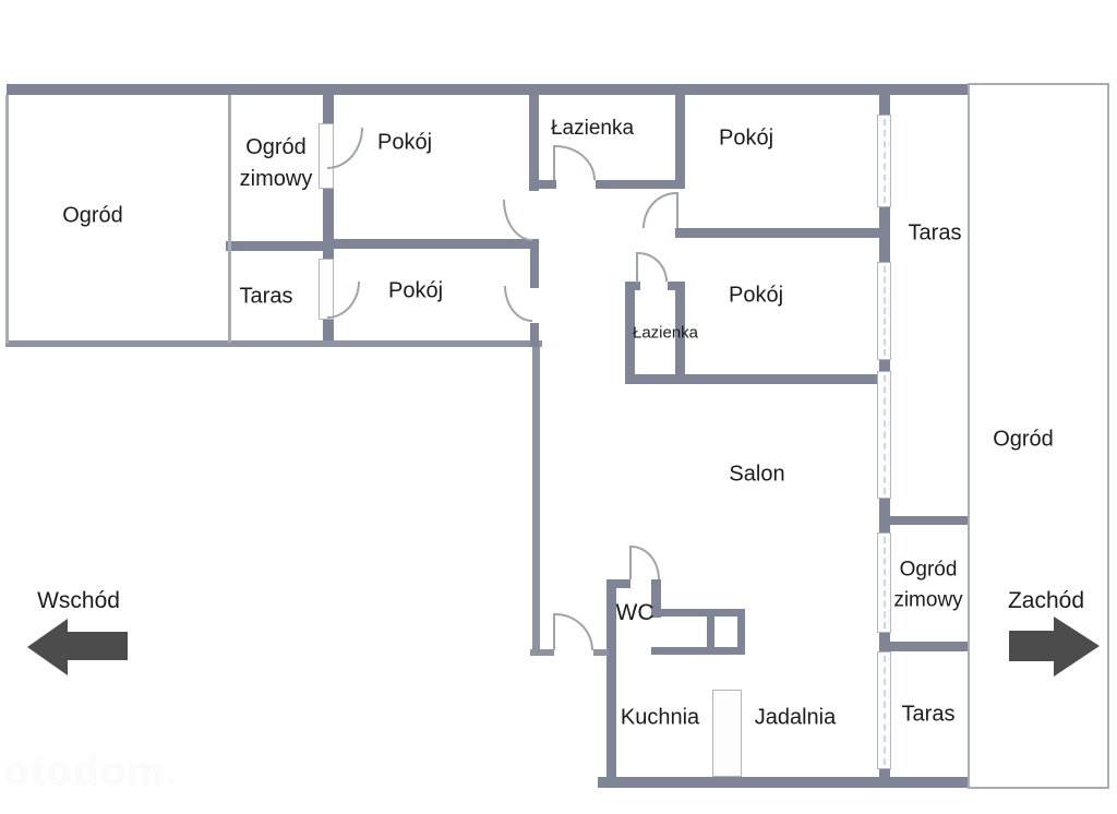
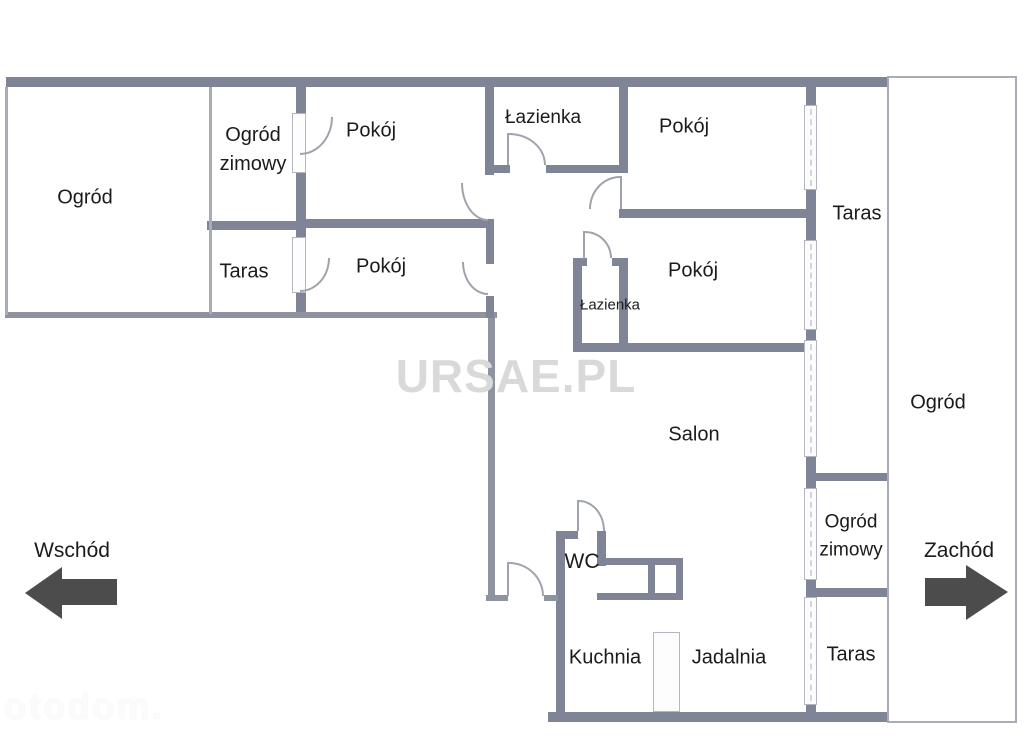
  Ogród
  Ogród zimowy
  Taras
  Pokój
  Pokój
  Łazienka
  Pokój
  Taras
  Pokój
  Łazienka
  Salon
  Ogród
  WC
  Ogród zimowy
  Kuchnia
  Jadalnia
  Taras
  Wschód
  Zachód
+ URSAE.PL
